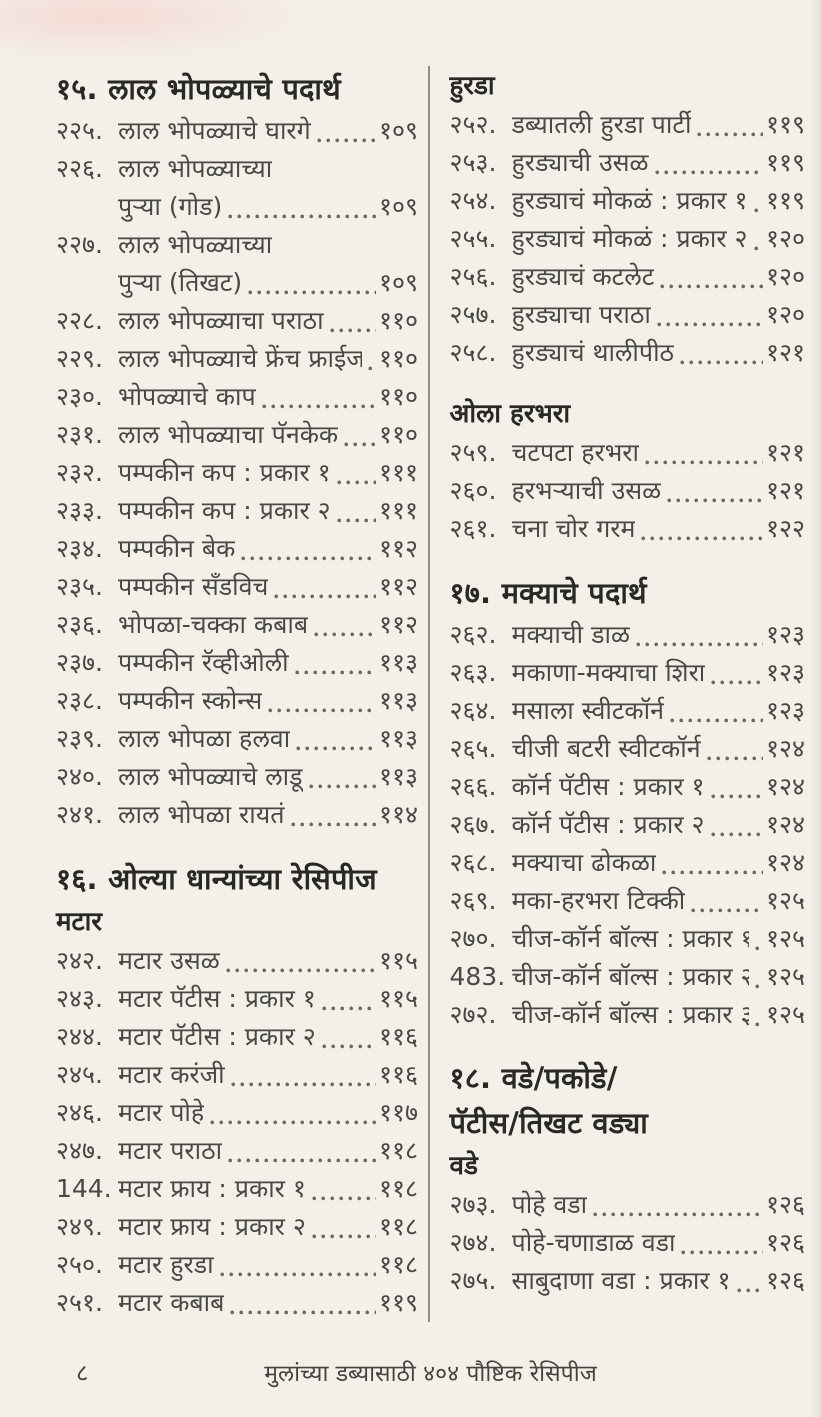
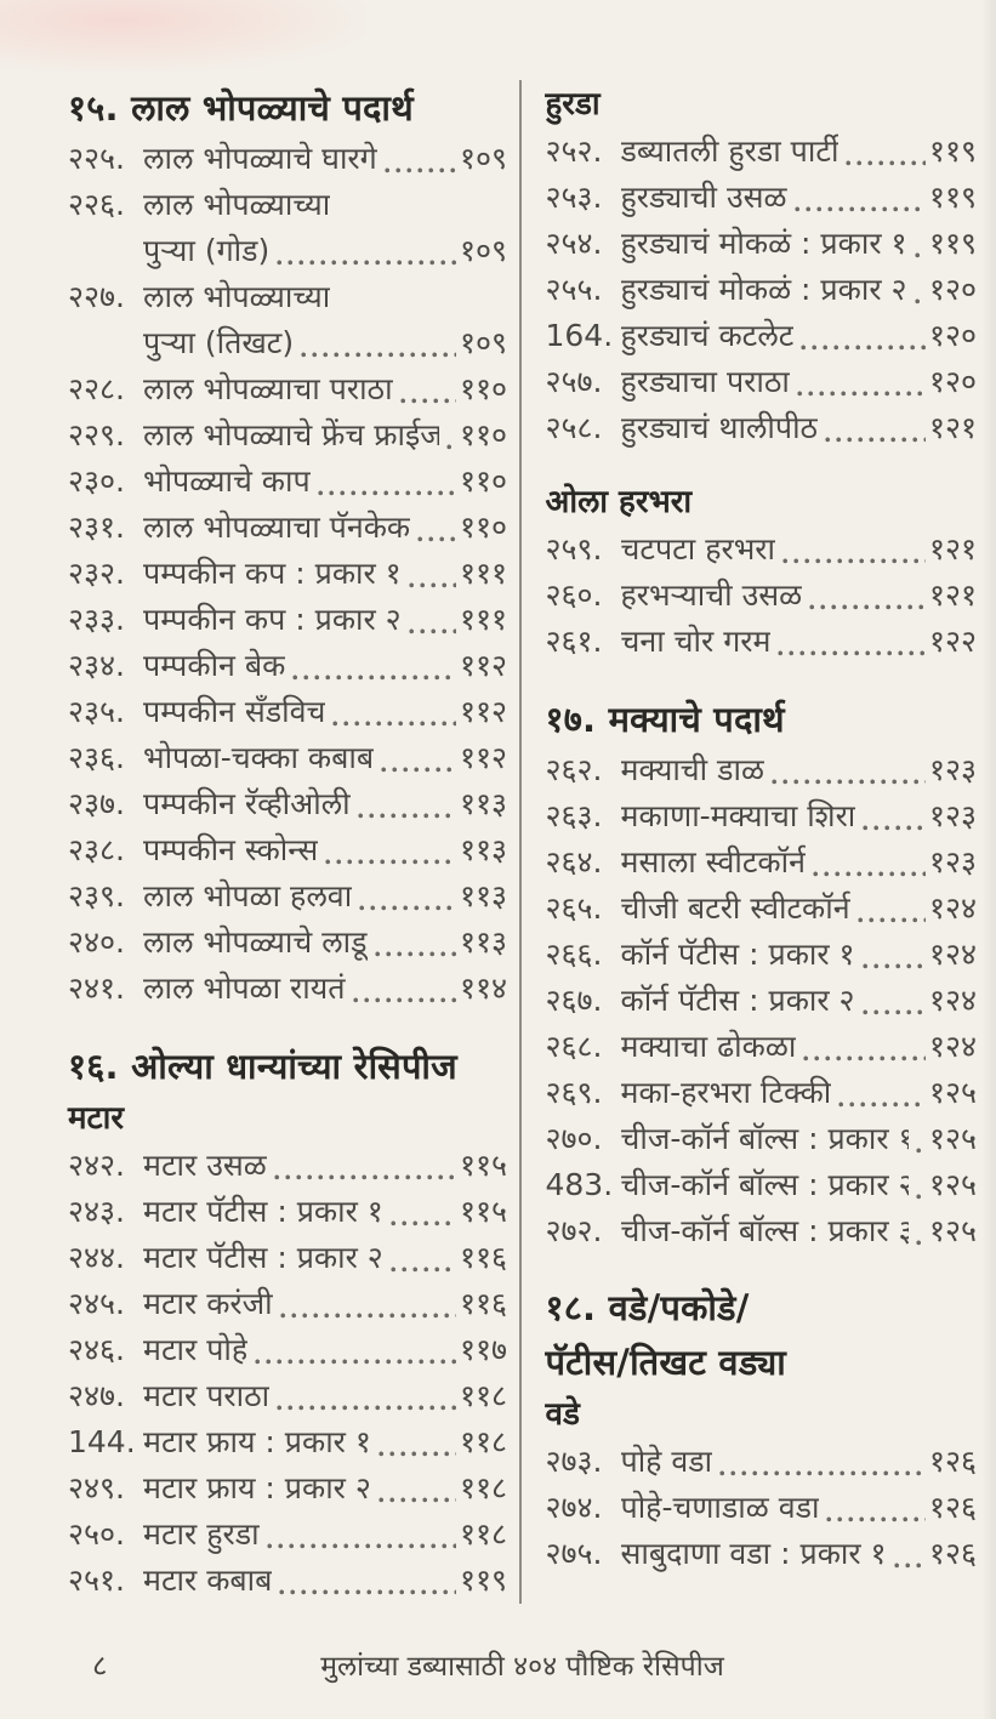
  १५. लाल भोपळ्याचे पदार्थ
  २२५.
  लाल भोपळ्याचे घारगे
  १०९
  २२६.
  लाल भोपळ्याच्या
  पुऱ्या (गोड)
  १०९
  २२७.
  लाल भोपळ्याच्या
  पुऱ्या (तिखट)
  १०९
  २२८.
  लाल भोपळ्याचा पराठा
  ११०
  २२९.
  लाल भोपळ्याचे फ्रेंच फ्राईज
  ११०
  २३०.
  भोपळ्याचे काप
  ११०
  २३१.
  लाल भोपळ्याचा पॅनकेक
  ११०
  २३२.
  पम्पकीन कप : प्रकार १
  १११
  २३३.
  पम्पकीन कप : प्रकार २
  १११
  २३४.
  पम्पकीन बेक
  ११२
  २३५.
  पम्पकीन सँडविच
  ११२
  २३६.
  भोपळा-चक्का कबाब
  ११२
  २३७.
  पम्पकीन रॅव्हीओली
  ११३
  २३८.
  पम्पकीन स्कोन्स
  ११३
  २३९.
  लाल भोपळा हलवा
  ११३
  २४०.
  लाल भोपळ्याचे लाडू
  ११३
  २४१.
  लाल भोपळा रायतं
  ११४
  १६. ओल्या धान्यांच्या रेसिपीज
  मटार
  २४२.
  मटार उसळ
  ११५
  २४३.
  मटार पॅटीस : प्रकार १
  ११५
  २४४.
  मटार पॅटीस : प्रकार २
  ११६
  २४५.
  मटार करंजी
  ११६
  २४६.
  मटार पोहे
  ११७
  २४७.
  मटार पराठा
  ११८
  144.
  मटार फ्राय : प्रकार १
  ११८
  २४९.
  मटार फ्राय : प्रकार २
  ११८
  २५०.
  मटार हुरडा
  ११८
  २५१.
  मटार कबाब
  ११९
  हुरडा
  २५२.
  डब्यातली हुरडा पार्टी
  ११९
  २५३.
  हुरड्याची उसळ
  ११९
  २५४.
  हुरड्याचं मोकळं : प्रकार १
  ११९
  २५५.
  हुरड्याचं मोकळं : प्रकार २
  १२०
- २५६.
+ 164.
  हुरड्याचं कटलेट
  १२०
  २५७.
  हुरड्याचा पराठा
  १२०
  २५८.
  हुरड्याचं थालीपीठ
  १२१
  ओला हरभरा
  २५९.
  चटपटा हरभरा
  १२१
  २६०.
  हरभऱ्याची उसळ
  १२१
  २६१.
  चना चोर गरम
  १२२
  १७. मक्याचे पदार्थ
  २६२.
  मक्याची डाळ
  १२३
  २६३.
  मकाणा-मक्याचा शिरा
  १२३
  २६४.
  मसाला स्वीटकॉर्न
  १२३
  २६५.
  चीजी बटरी स्वीटकॉर्न
  १२४
  २६६.
  कॉर्न पॅटीस : प्रकार १
  १२४
  २६७.
  कॉर्न पॅटीस : प्रकार २
  १२४
  २६८.
  मक्याचा ढोकळा
  १२४
  २६९.
  मका-हरभरा टिक्की
  १२५
  २७०.
  चीज-कॉर्न बॉल्स : प्रकार १
  १२५
  483.
  चीज-कॉर्न बॉल्स : प्रकार २
  १२५
  २७२.
  चीज-कॉर्न बॉल्स : प्रकार ३
  १२५
  १८. वडे/पकोडे/
  पॅटीस/तिखट वड्या
  वडे
  २७३.
  पोहे वडा
  १२६
  २७४.
  पोहे-चणाडाळ वडा
  १२६
  २७५.
  साबुदाणा वडा : प्रकार १
  १२६
  ८
  मुलांच्या डब्यासाठी ४०४ पौष्टिक रेसिपीज
